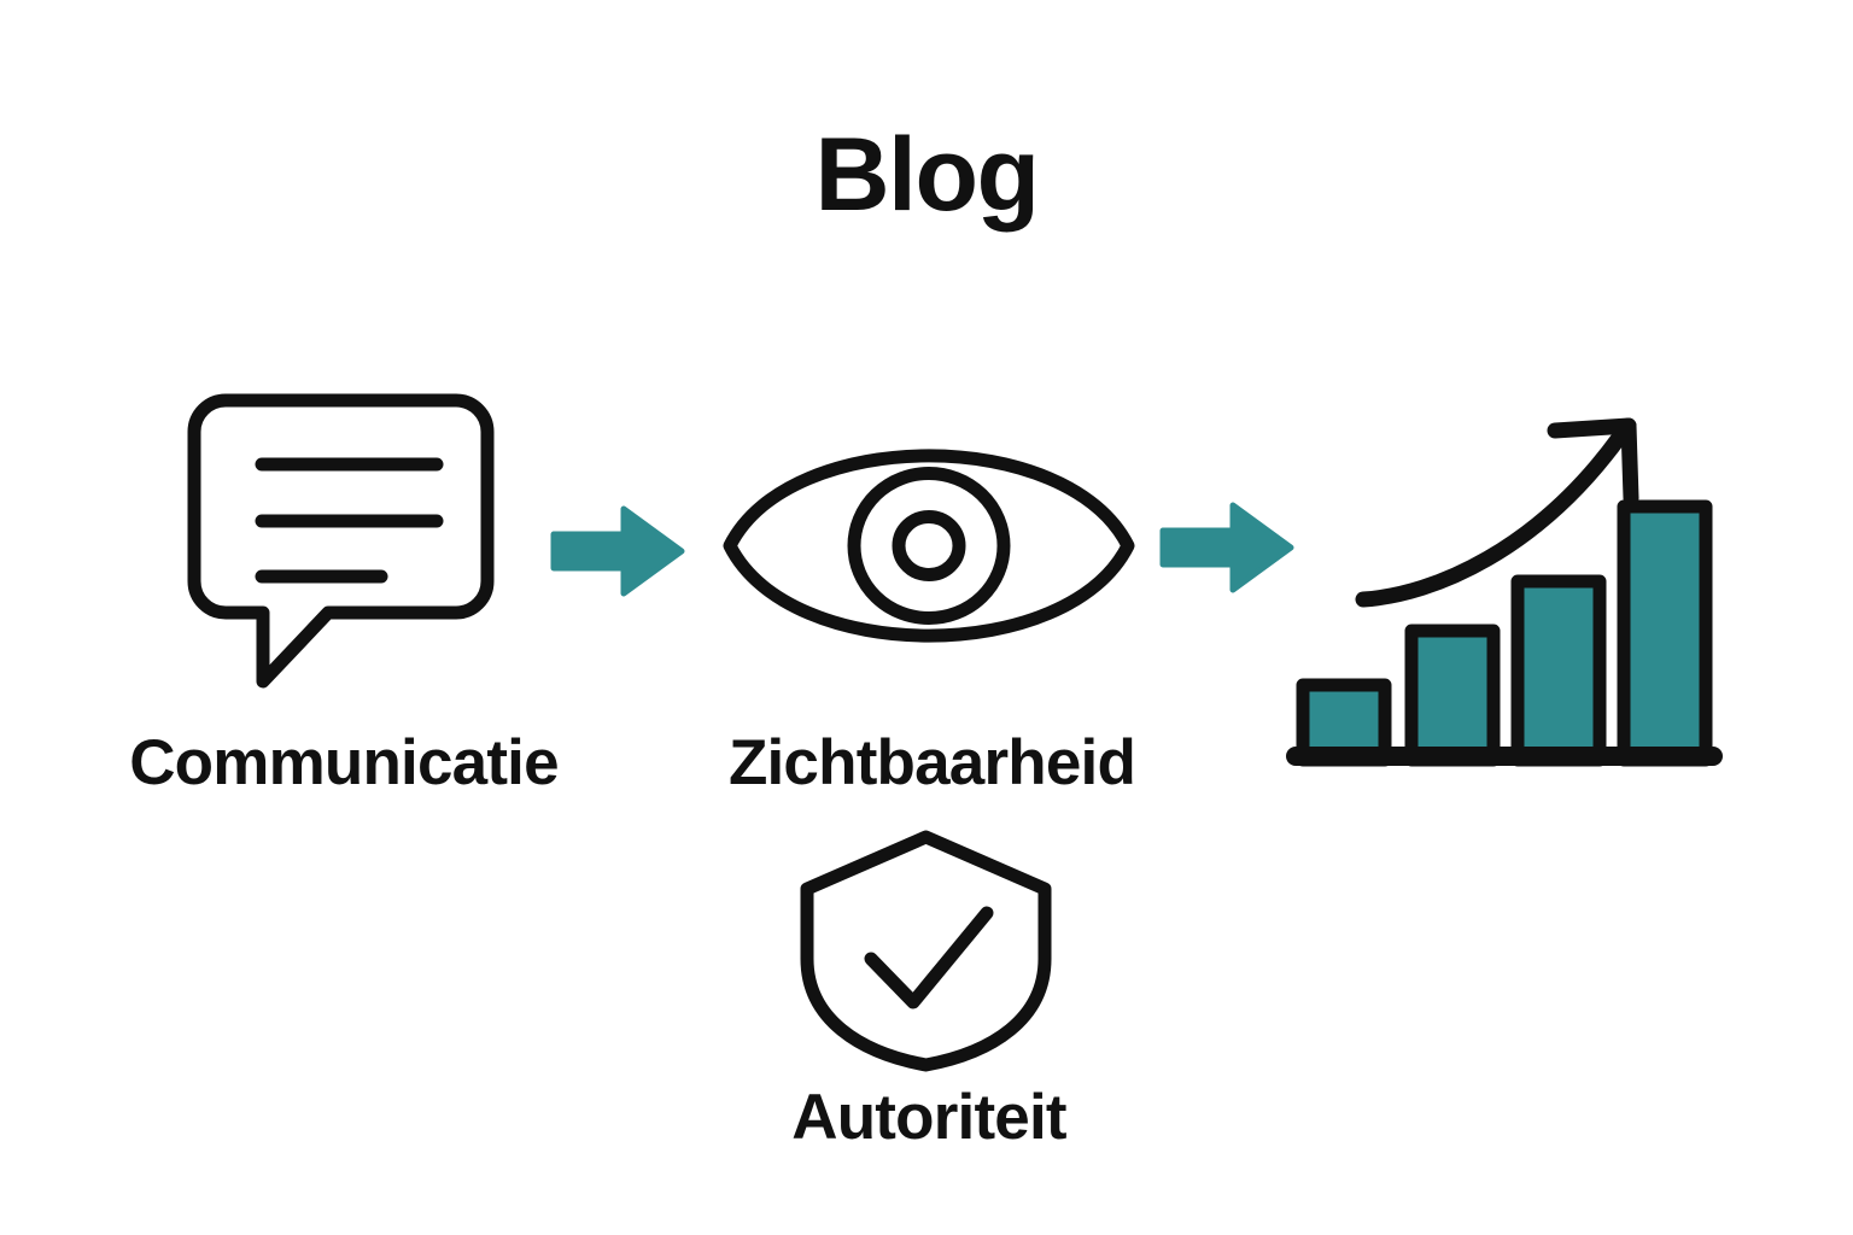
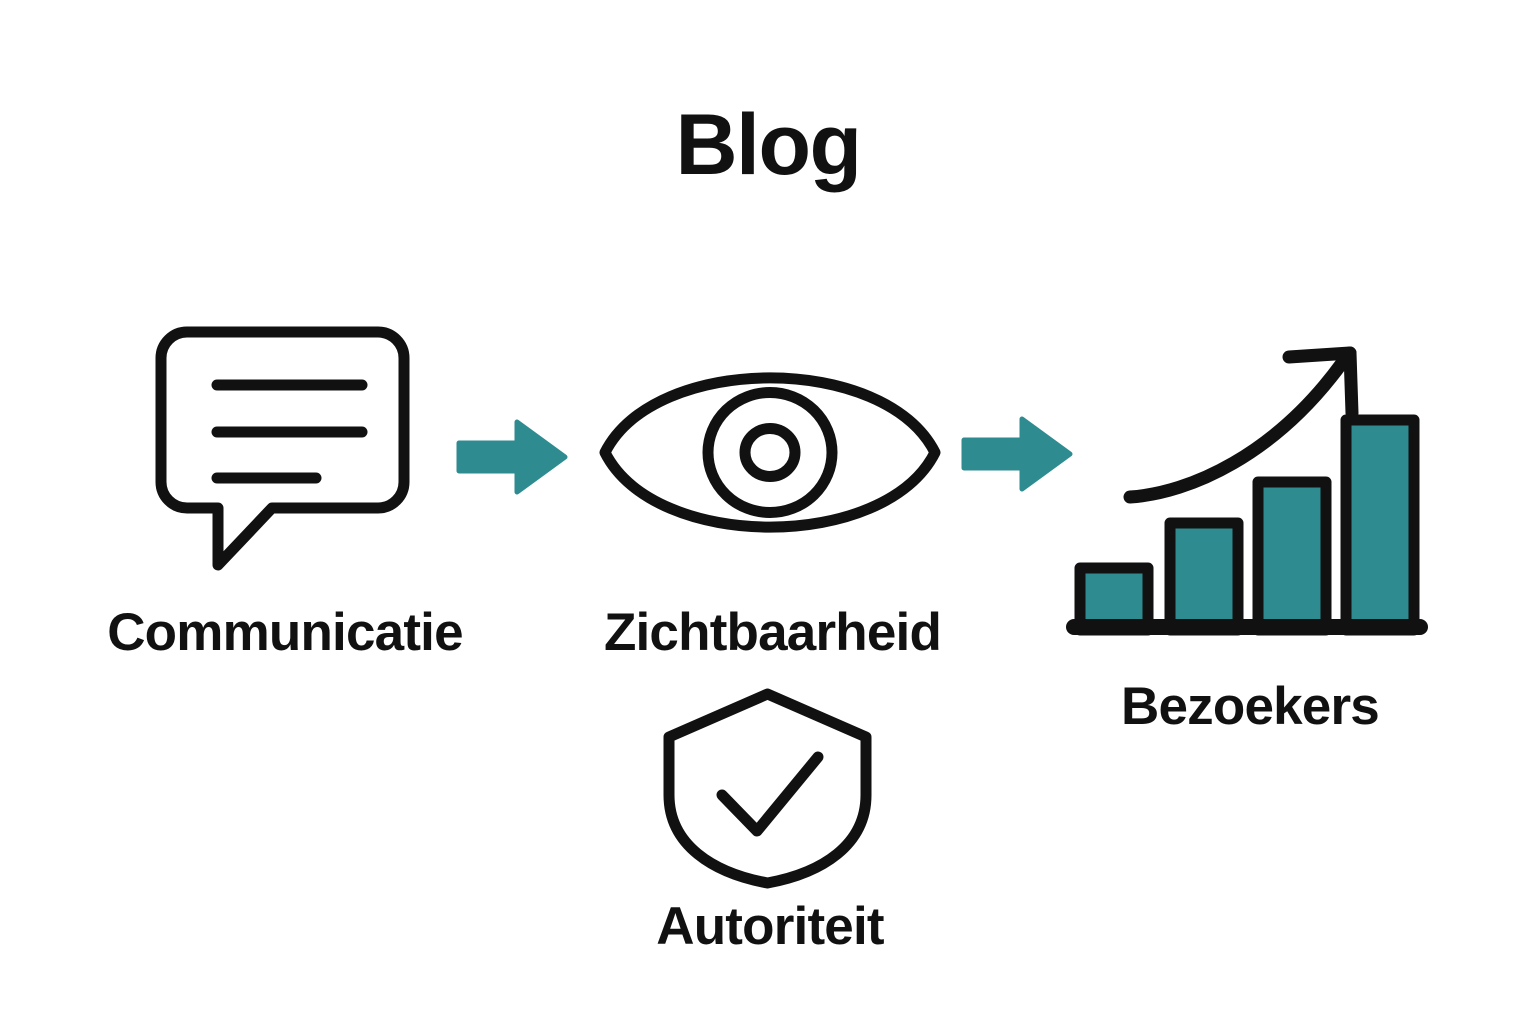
  Blog
  Communicatie
  Zichtbaarheid
  Autoriteit
+ Bezoekers
